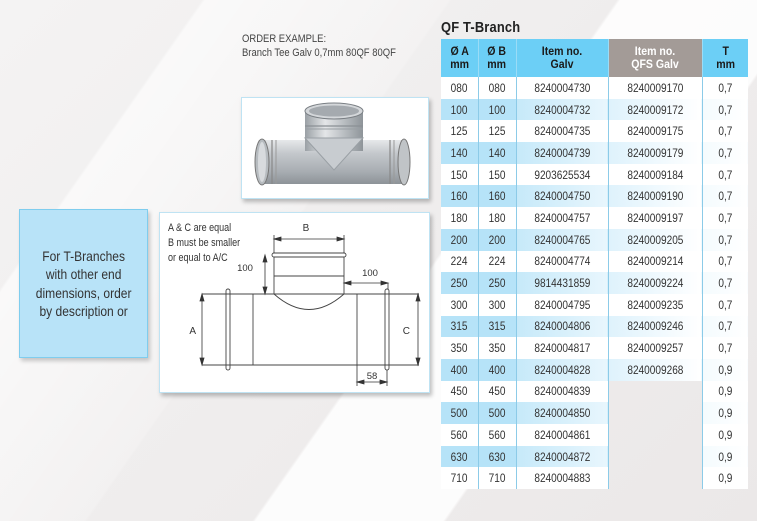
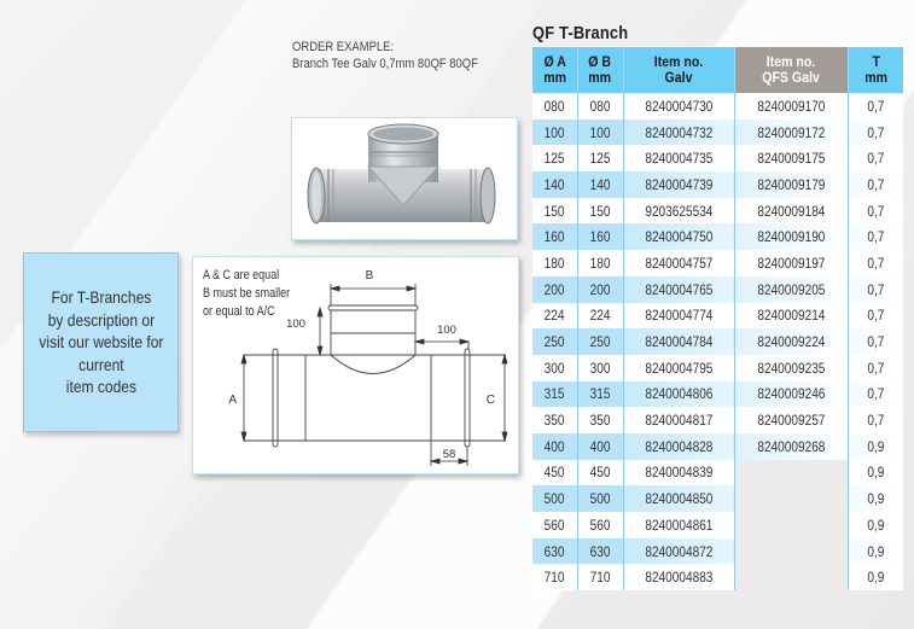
  ORDER EXAMPLE:
  Branch Tee Galv 0,7mm 80QF 80QF
  For T-Branches
- with other end
- dimensions, order
  by description or
+ visit our website for
+ current
+ item codes
  A & C are equal
  B must be smaller
  or equal to A/C
  B
  100
  100
  A
  C
  58
  QF T-Branch
  Ø Amm	Ø Bmm	Item no.Galv	Item no.QFS Galv	Tmm
  080	080	8240004730	8240009170	0,7
  100	100	8240004732	8240009172	0,7
  125	125	8240004735	8240009175	0,7
  140	140	8240004739	8240009179	0,7
  150	150	9203625534	8240009184	0,7
  160	160	8240004750	8240009190	0,7
  180	180	8240004757	8240009197	0,7
  200	200	8240004765	8240009205	0,7
  224	224	8240004774	8240009214	0,7
- 250	250	9814431859	8240009224	0,7
+ 250	250	8240004784	8240009224	0,7
  300	300	8240004795	8240009235	0,7
  315	315	8240004806	8240009246	0,7
  350	350	8240004817	8240009257	0,7
  400	400	8240004828	8240009268	0,9
  450	450	8240004839		0,9
  500	500	8240004850		0,9
  560	560	8240004861		0,9
  630	630	8240004872		0,9
  710	710	8240004883		0,9
